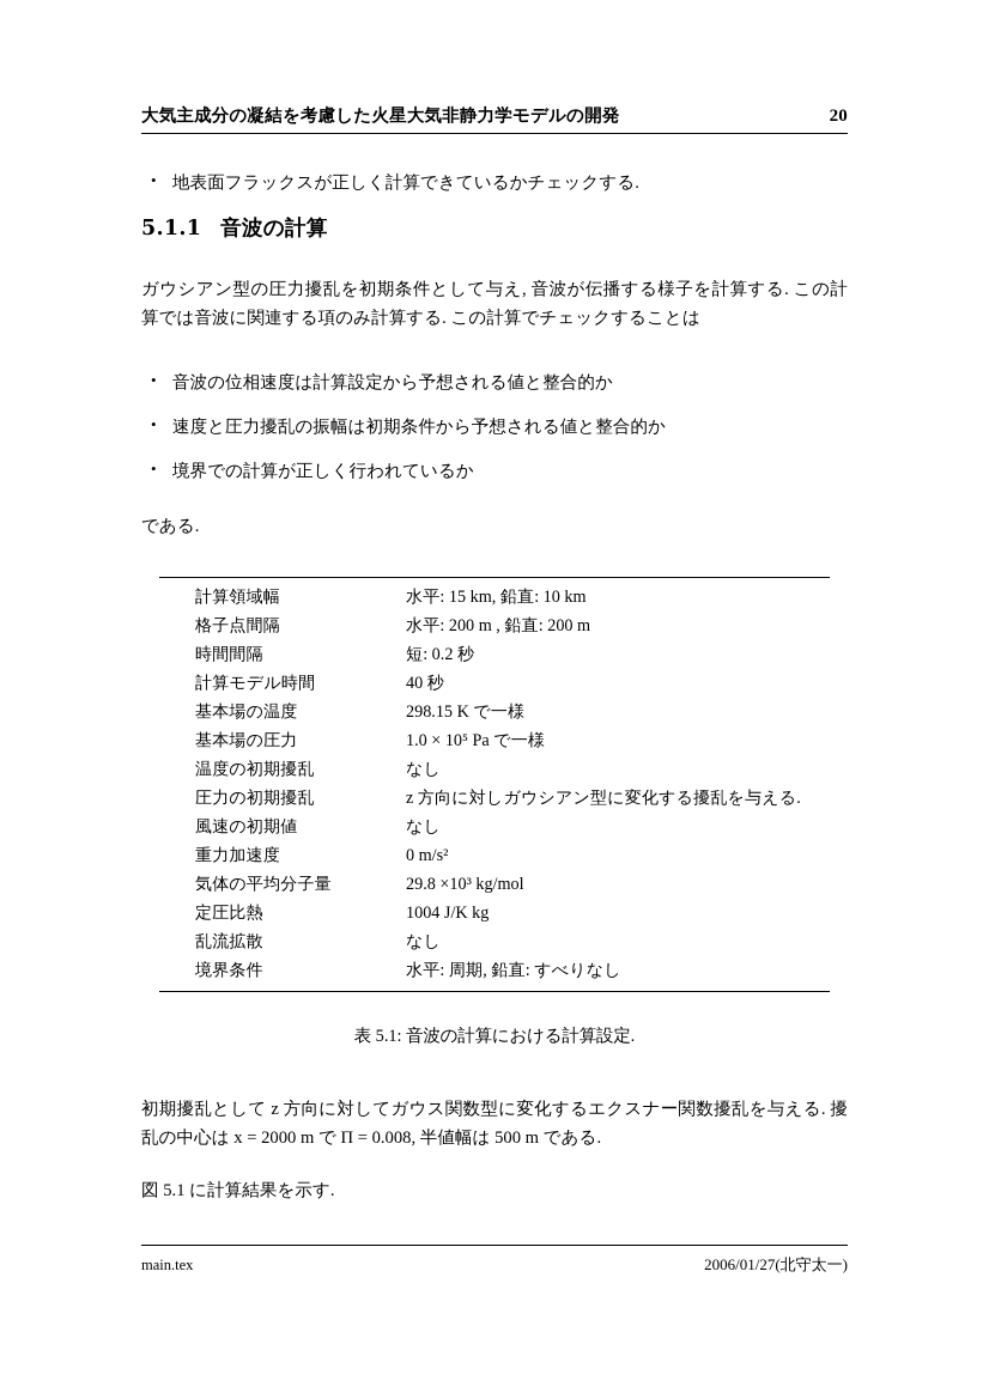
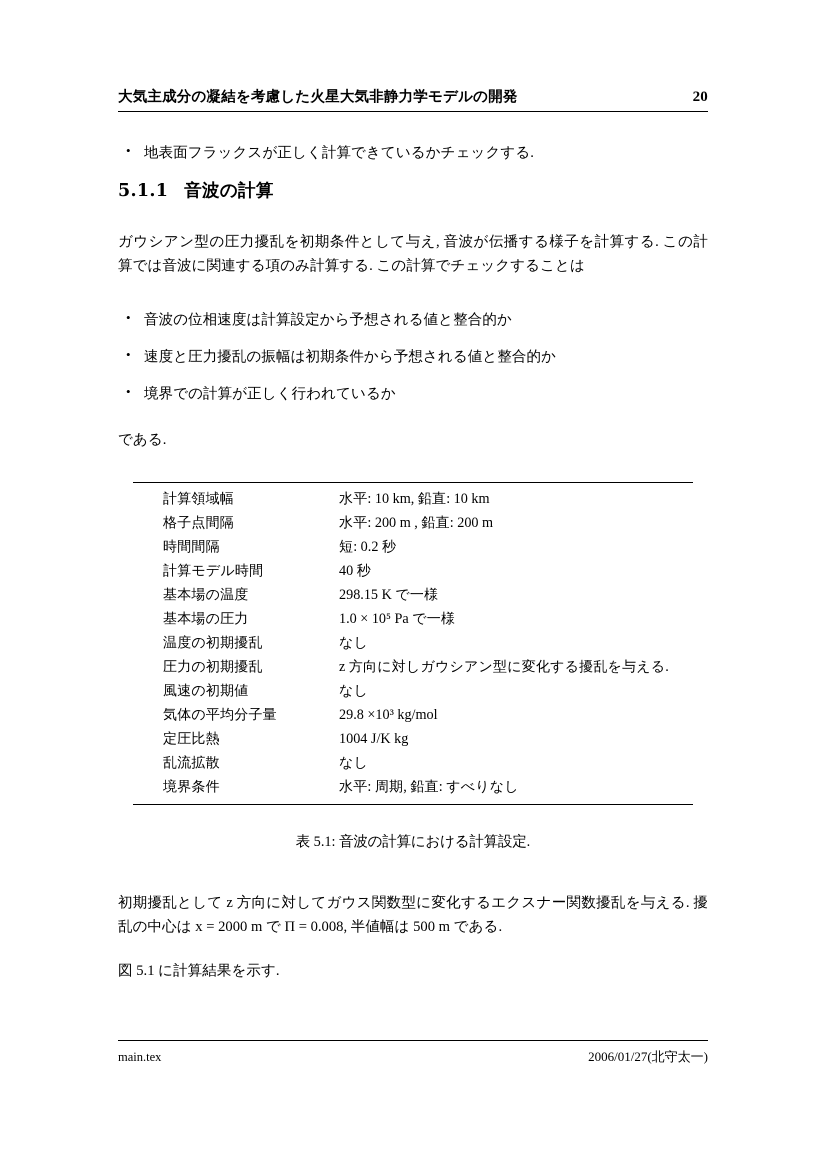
  大気主成分の凝結を考慮した火星大気非静力学モデルの開発
  20
  地表面フラックスが正しく計算できているかチェックする.
  5.1.1 音波の計算
  ガウシアン型の圧力擾乱を初期条件として与え, 音波が伝播する様子を計算する. この計算では音波に関連する項のみ計算する. この計算でチェックすることは
  音波の位相速度は計算設定から予想される値と整合的か
  速度と圧力擾乱の振幅は初期条件から予想される値と整合的か
  境界での計算が正しく行われているか
  である.
- 計算領域幅	水平: 15 km, 鉛直: 10 km
+ 計算領域幅	水平: 10 km, 鉛直: 10 km
  格子点間隔	水平: 200 m , 鉛直: 200 m
  時間間隔	短: 0.2 秒
  計算モデル時間	40 秒
  基本場の温度	298.15 K で一様
  基本場の圧力	1.0 × 10⁵ Pa で一様
  温度の初期擾乱	なし
  圧力の初期擾乱	z 方向に対しガウシアン型に変化する擾乱を与える.
  風速の初期値	なし
- 重力加速度	0 m/s²
  気体の平均分子量	29.8 ×10³ kg/mol
  定圧比熱	1004 J/K kg
  乱流拡散	なし
  境界条件	水平: 周期, 鉛直: すべりなし
  表 5.1: 音波の計算における計算設定.
  初期擾乱として z 方向に対してガウス関数型に変化するエクスナー関数擾乱を与える. 擾乱の中心は x = 2000 m で Π = 0.008, 半値幅は 500 m である.
  図 5.1 に計算結果を示す.
  main.tex
  2006/01/27(北守太一)
